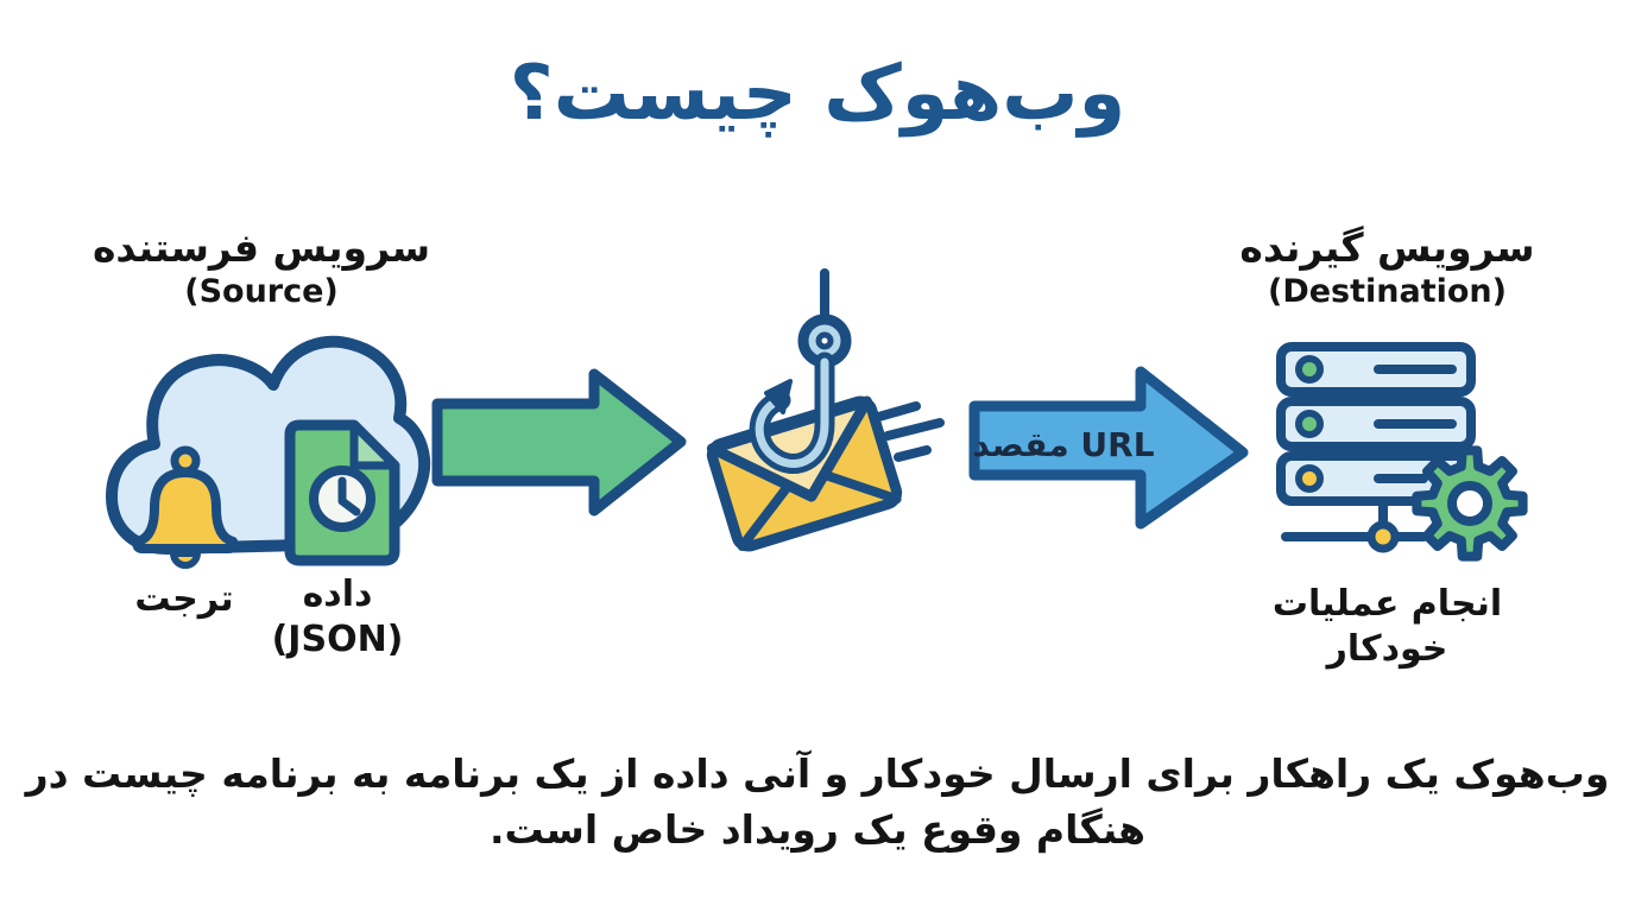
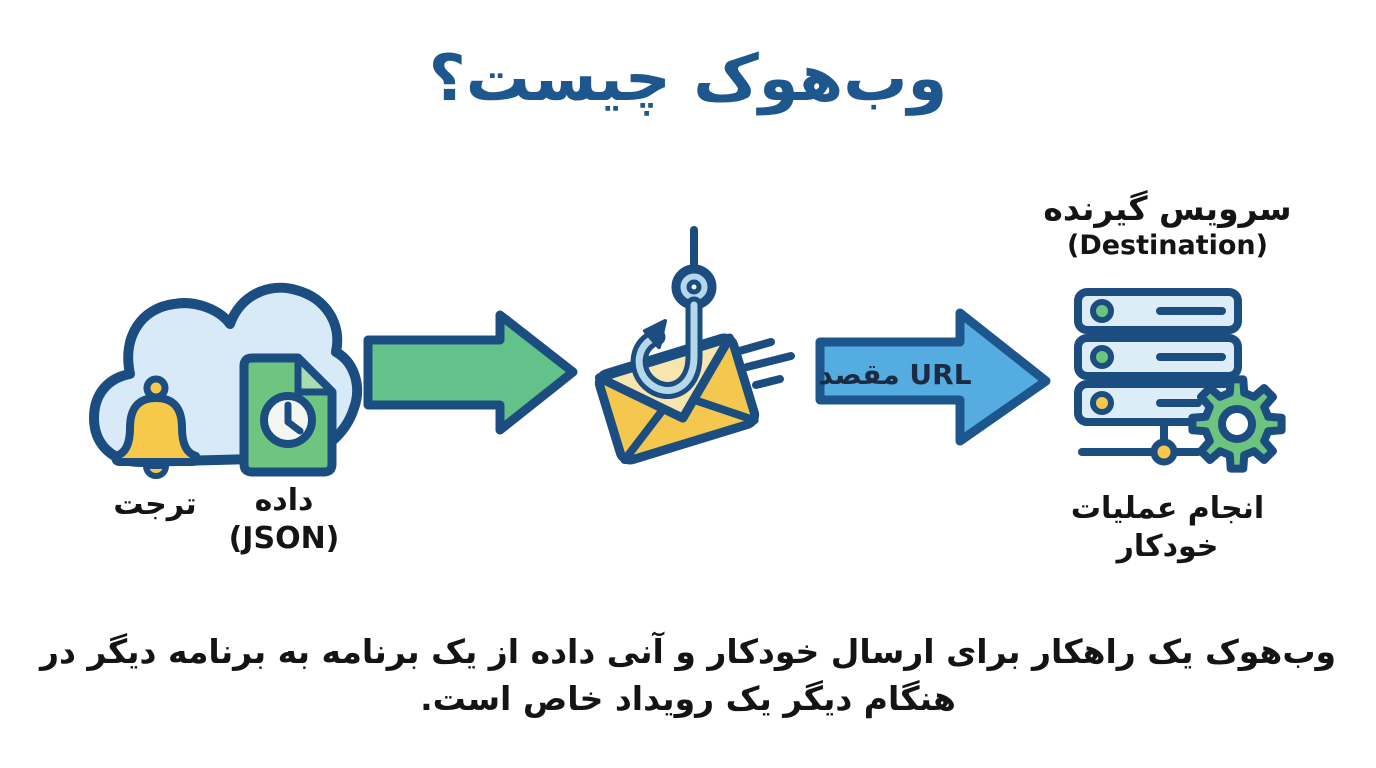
  وبهوک چیست؟
- سرویس فرستنده
- (Source)
  ترجت
  داده
  (JSON)
  URL مقصد
  سرویس گیرنده
  (Destination)
  انجام عملیات خودکار
- وب‌هوک یک راهکار برای ارسال خودکار و آنی داده از یک برنامه به برنامه چیست در
+ وب‌هوک یک راهکار برای ارسال خودکار و آنی داده از یک برنامه به برنامه دیگر در
- هنگام وقوع یک رویداد خاص است.
+ هنگام دیگر یک رویداد خاص است.
